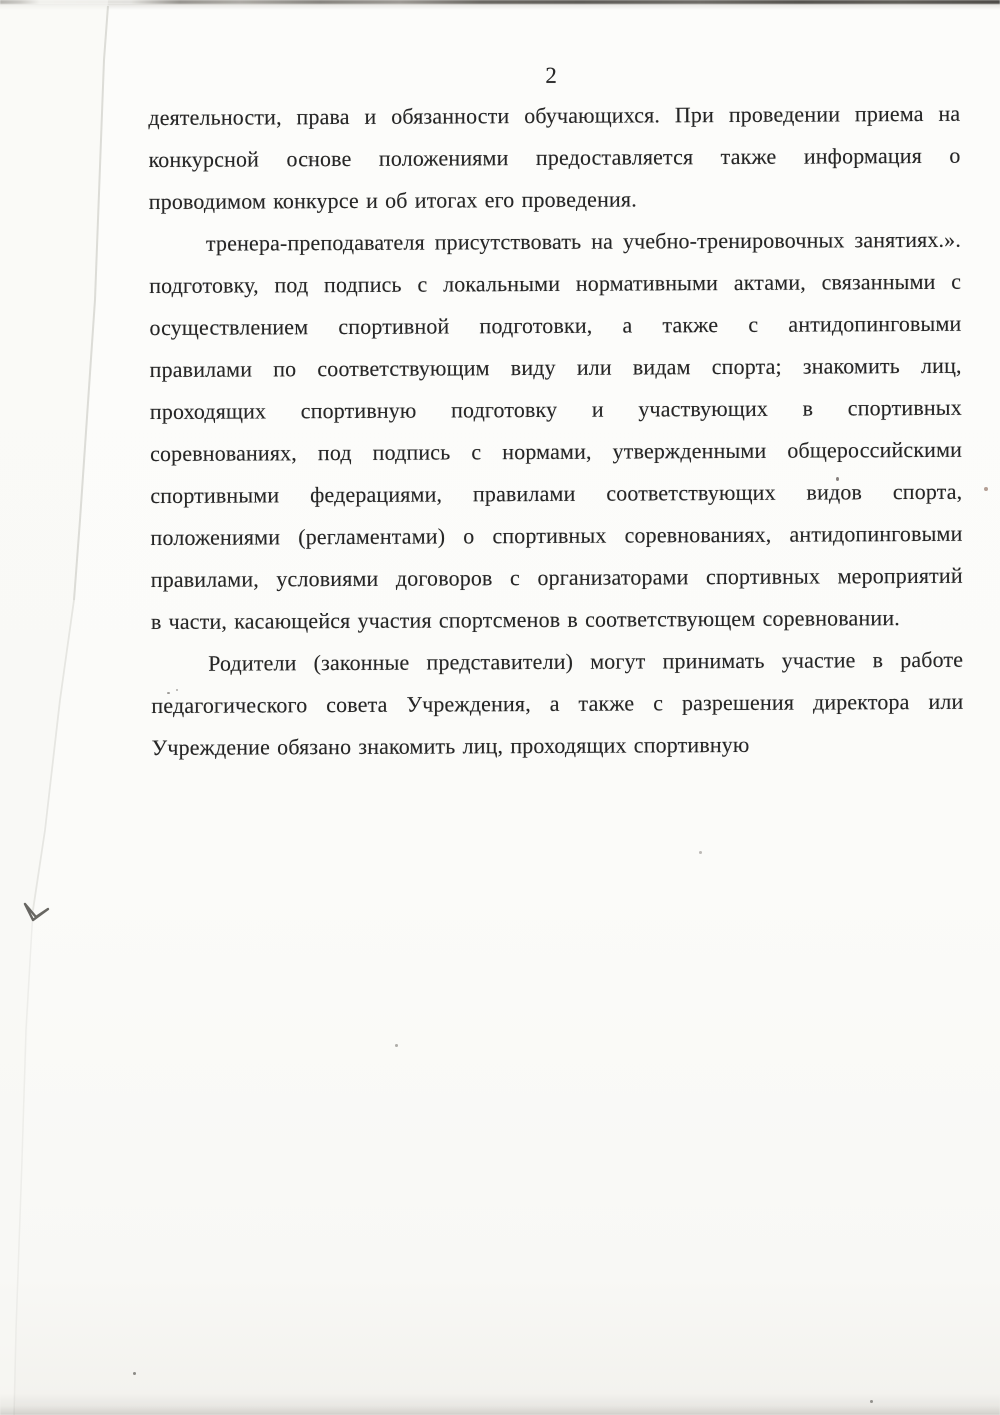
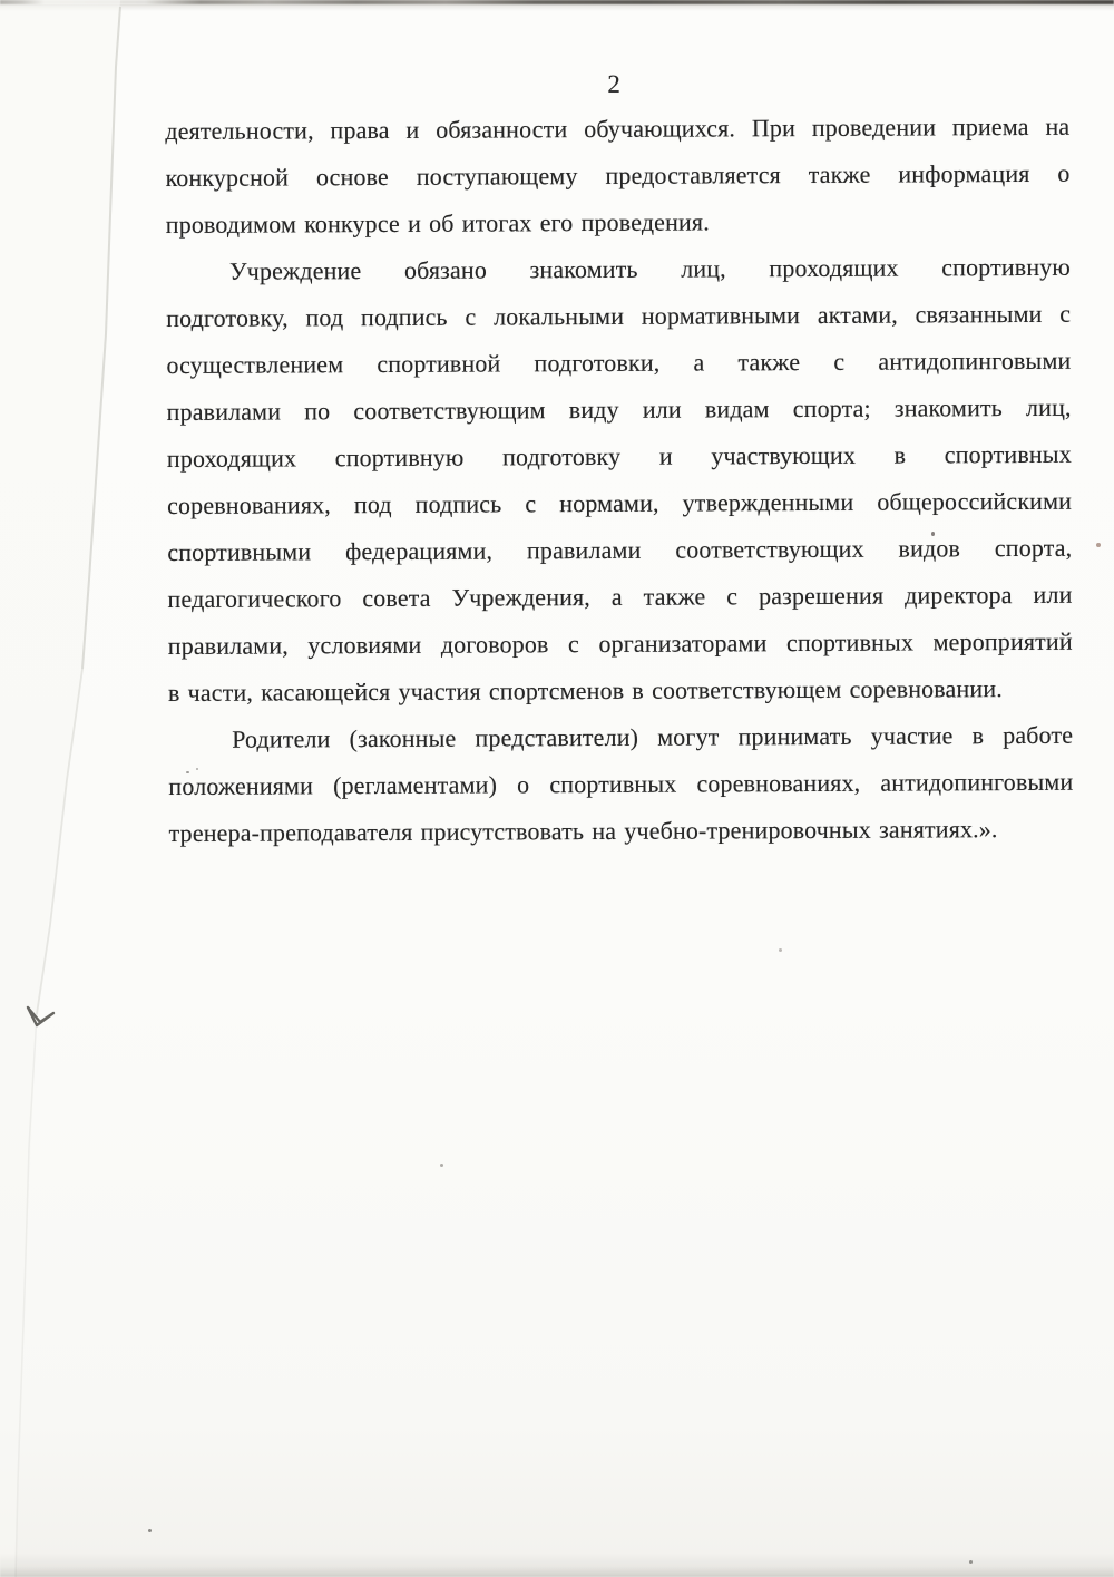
  2
  деятельности, права и обязанности обучающихся. При проведении приема на
- конкурсной основе положениями предоставляется также информация о
+ конкурсной основе поступающему предоставляется также информация о
  проводимом конкурсе и об итогах его проведения.
- тренера-преподавателя присутствовать на учебно-тренировочных занятиях.».
+ Учреждение обязано знакомить лиц, проходящих спортивную
  подготовку, под подпись с локальными нормативными актами, связанными с
  осуществлением спортивной подготовки, а также с антидопинговыми
  правилами по соответствующим виду или видам спорта; знакомить лиц,
  проходящих спортивную подготовку и участвующих в спортивных
  соревнованиях, под подпись с нормами, утвержденными общероссийскими
  спортивными федерациями, правилами соответствующих видов спорта,
- положениями (регламентами) о спортивных соревнованиях, антидопинговыми
+ педагогического совета Учреждения, а также с разрешения директора или
  правилами, условиями договоров с организаторами спортивных мероприятий
  в части, касающейся участия спортсменов в соответствующем соревновании.
  Родители (законные представители) могут принимать участие в работе
- педагогического совета Учреждения, а также с разрешения директора или
+ положениями (регламентами) о спортивных соревнованиях, антидопинговыми
- Учреждение обязано знакомить лиц, проходящих спортивную
+ тренера-преподавателя присутствовать на учебно-тренировочных занятиях.».
